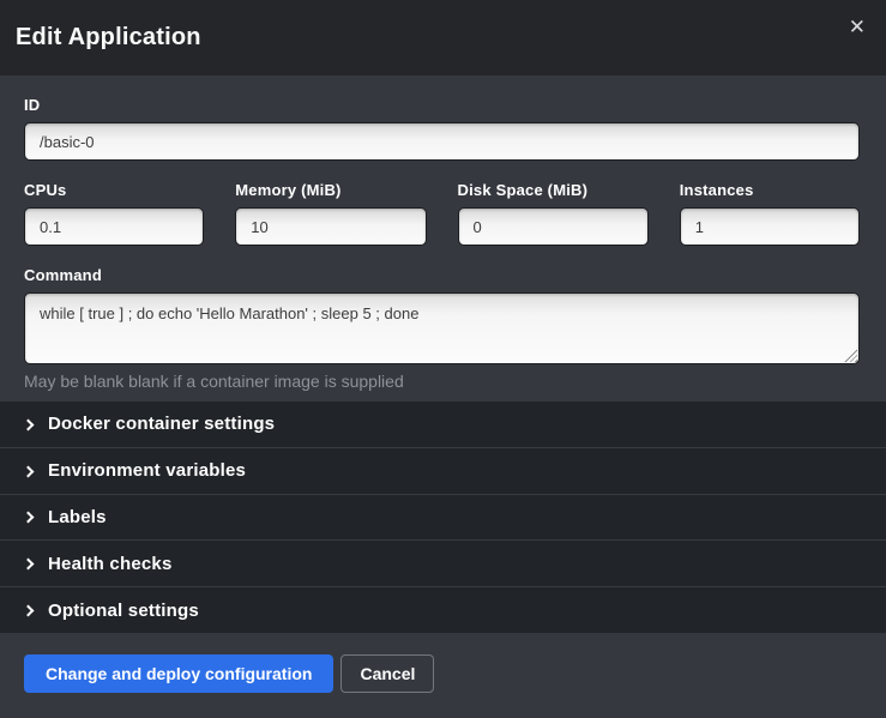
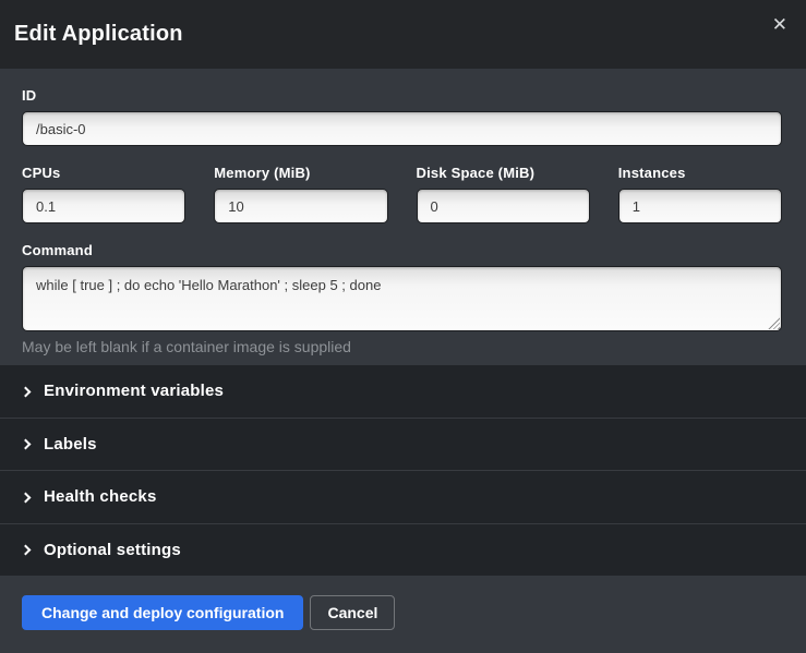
  Edit Application
  ✕
  ID
  /basic-0
  CPUs
  0.1
  Memory (MiB)
  10
  Disk Space (MiB)
  0
  Instances
  1
  Command
  while [ true ] ; do echo 'Hello Marathon' ; sleep 5 ; done
- May be blank blank if a container image is supplied
+ May be left blank if a container image is supplied
- Docker container settings
  Environment variables
  Labels
  Health checks
  Optional settings
  Change and deploy configuration
  Cancel
